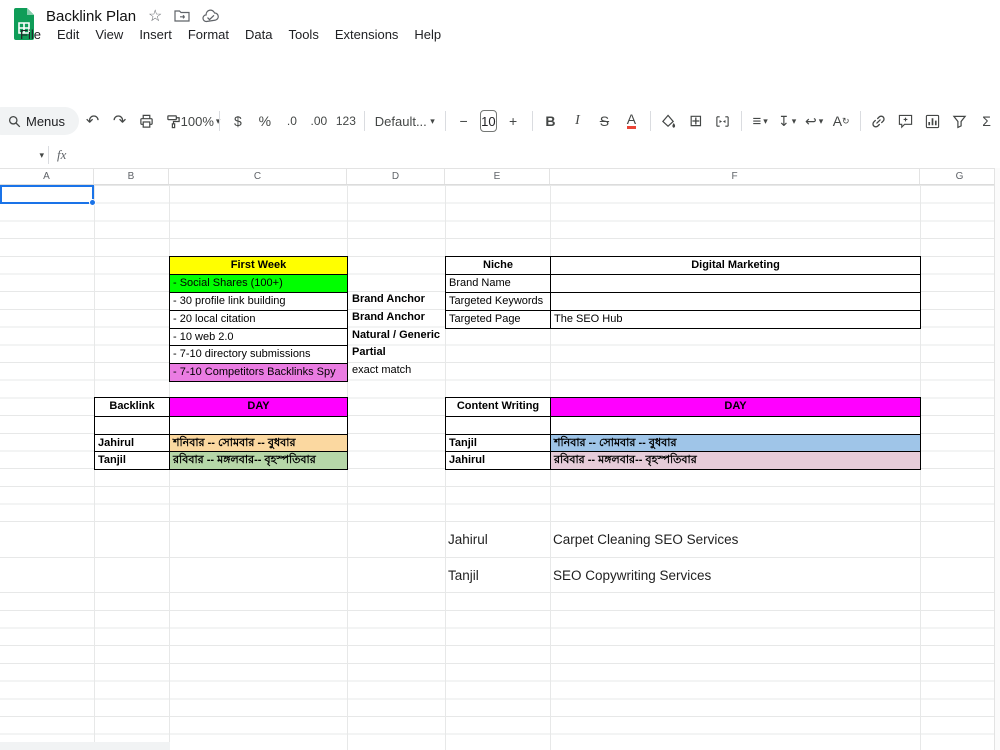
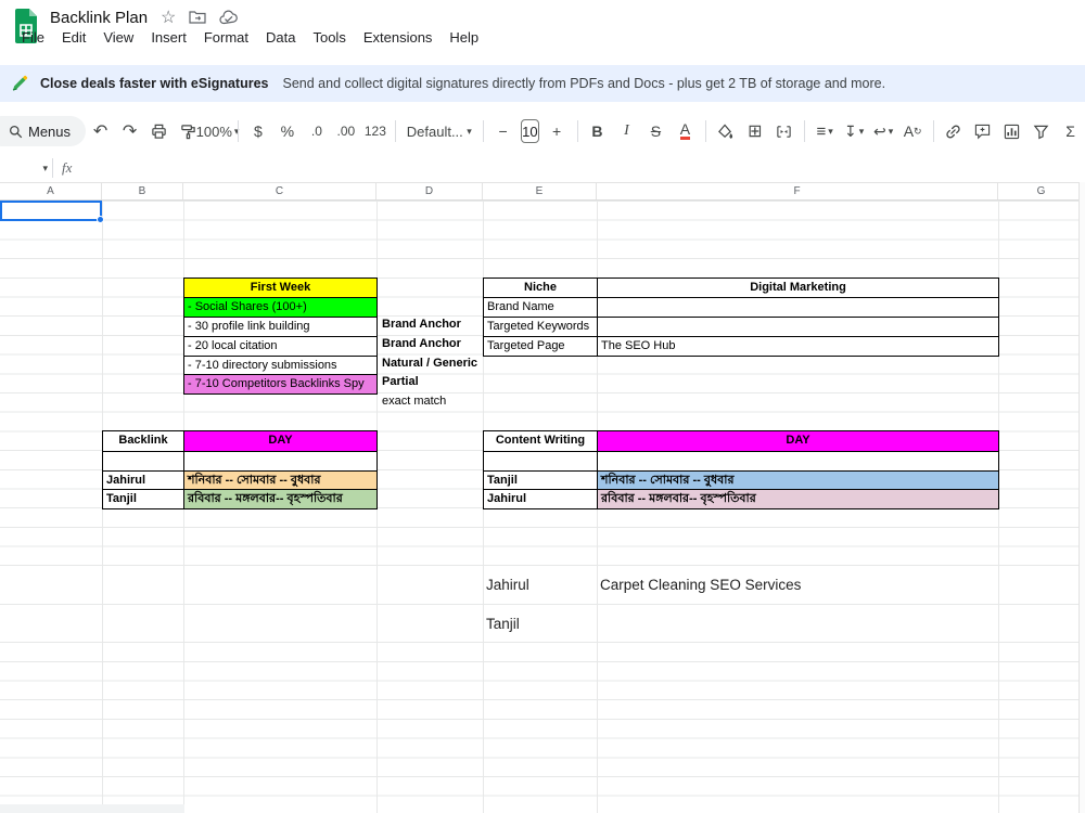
  Backlink Plan
  ☆
  File
  Edit
  View
  Insert
  Format
  Data
  Tools
  Extensions
  Help
+ Close deals faster with eSignatures
+ Send and collect digital signatures directly from PDFs and Docs - plus get 2 TB of storage and more.
  Menus
  ↶
  ↷
  100%
  $
  %
  .0
  .00
  123
  Default...
  ▾
  −
  10
  +
  B
  I
  S
  A
  ⊞
  ≡
  ▾
  ↧
  ▾
  ↩
  ▾
  A
  ↻
  Σ
  ▾
  fx
  A
  B
  C
  D
  E
  F
  G
  Jahirul
  Carpet Cleaning SEO Services
  Tanjil
- SEO Copywriting Services
  First Week
  - Social Shares (100+)
  - 30 profile link building
  - 20 local citation
- - 10 web 2.0
  - 7-10 directory submissions
  - 7-10 Competitors Backlinks Spy
  Brand Anchor
  Brand Anchor
  Natural / Generic
  Partial
  exact match
  Niche
  Digital Marketing
  Brand Name
  Targeted Keywords
  Targeted Page
  The SEO Hub
  Backlink
  DAY
  Jahirul
  শনিবার -- সোমবার -- বুধবার
  Tanjil
  রবিবার -- মঙ্গলবার-- বৃহস্পতিবার
  Content Writing
  DAY
  Tanjil
  শনিবার -- সোমবার -- বুধবার
  Jahirul
  রবিবার -- মঙ্গলবার-- বৃহস্পতিবার
